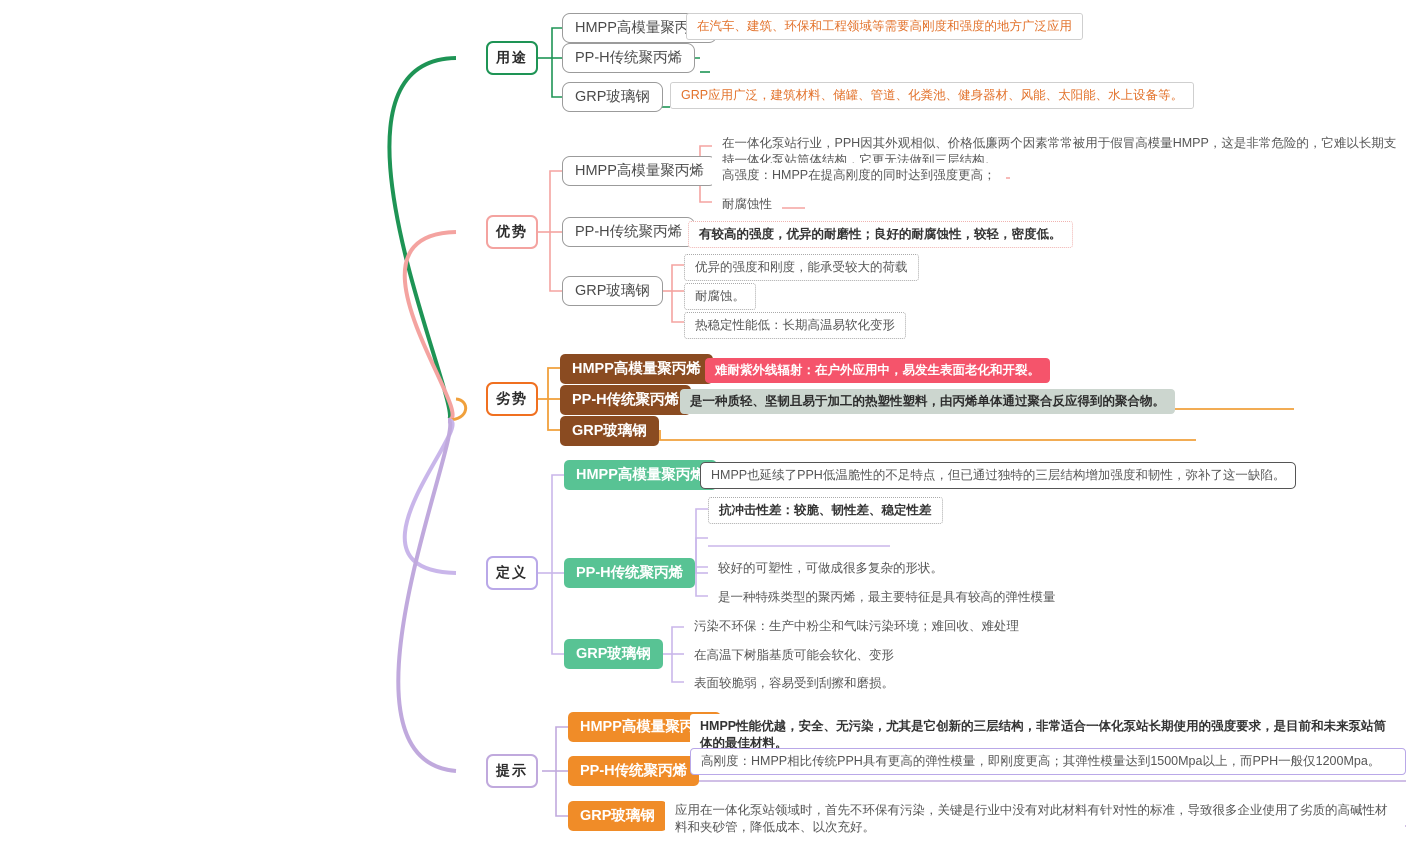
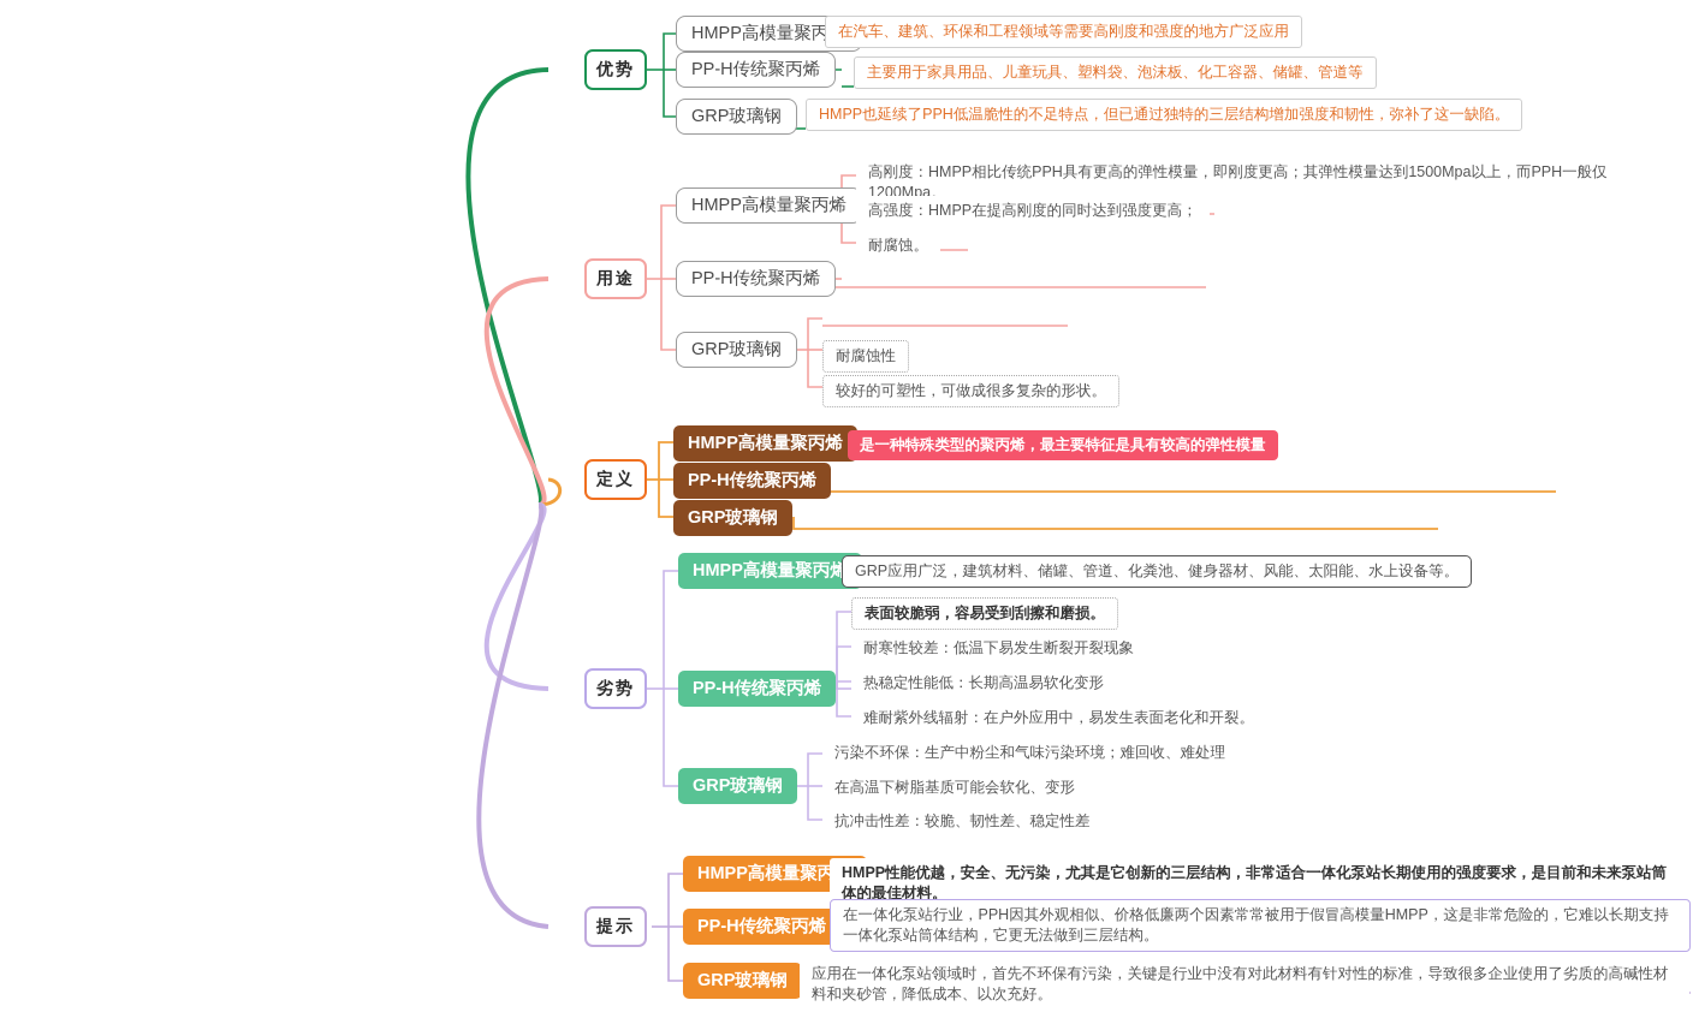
- 用途
+ 优势
  HMPP高模量聚丙
  PP-H传统聚丙烯
  GRP玻璃钢
  在汽车、建筑、环保和工程领域等需要高刚度和强度的地方广泛应用
+ 主要用于家具用品、儿童玩具、塑料袋、泡沫板、化工容器、储罐、管道等
- GRP应用广泛，建筑材料、储罐、管道、化粪池、健身器材、风能、太阳能、水上设备等。
+ HMPP也延续了PPH低温脆性的不足特点，但已通过独特的三层结构增加强度和韧性，弥补了这一缺陷。
- 优势
+ 用途
  HMPP高模量聚丙烯
  PP-H传统聚丙烯
  GRP玻璃钢
- 在一体化泵站行业，PPH因其外观相似、价格低廉两个因素常常被用于假冒高模量HMPP，这是非常危险的，它难以长期支持一体化泵站筒体结构，它更无法做到三层结构。
+ 高刚度：HMPP相比传统PPH具有更高的弹性模量，即刚度更高；其弹性模量达到1500Mpa以上，而PPH一般仅1200Mpa。
  高强度：HMPP在提高刚度的同时达到强度更高；
- 耐腐蚀性
+ 耐腐蚀。
- 有较高的强度，优异的耐磨性；良好的耐腐蚀性，较轻，密度低。
- 优异的强度和刚度，能承受较大的荷载
- 耐腐蚀。
+ 耐腐蚀性
- 热稳定性能低：长期高温易软化变形
+ 较好的可塑性，可做成很多复杂的形状。
- 劣势
+ 定义
  HMPP高模量聚丙烯
  PP-H传统聚丙烯
  GRP玻璃钢
- 难耐紫外线辐射：在户外应用中，易发生表面老化和开裂。
+ 是一种特殊类型的聚丙烯，最主要特征是具有较高的弹性模量
- 是一种质轻、坚韧且易于加工的热塑性塑料，由丙烯单体通过聚合反应得到的聚合物。
- 定义
+ 劣势
  HMPP高模量聚丙烯
  PP-H传统聚丙烯
  GRP玻璃钢
- HMPP也延续了PPH低温脆性的不足特点，但已通过独特的三层结构增加强度和韧性，弥补了这一缺陷。
+ GRP应用广泛，建筑材料、储罐、管道、化粪池、健身器材、风能、太阳能、水上设备等。
- 抗冲击性差：较脆、韧性差、稳定性差
+ 表面较脆弱，容易受到刮擦和磨损。
+ 耐寒性较差：低温下易发生断裂开裂现象
- 较好的可塑性，可做成很多复杂的形状。
+ 热稳定性能低：长期高温易软化变形
- 是一种特殊类型的聚丙烯，最主要特征是具有较高的弹性模量
+ 难耐紫外线辐射：在户外应用中，易发生表面老化和开裂。
  污染不环保：生产中粉尘和气味污染环境；难回收、难处理
  在高温下树脂基质可能会软化、变形
- 表面较脆弱，容易受到刮擦和磨损。
+ 抗冲击性差：较脆、韧性差、稳定性差
  提示
  HMPP高模量聚丙
  PP-H传统聚丙烯
  GRP玻璃钢
  HMPP性能优越，安全、无污染，尤其是它创新的三层结构，非常适合一体化泵站长期使用的强度要求，是目前和未来泵站筒体的最佳材料。
- 高刚度：HMPP相比传统PPH具有更高的弹性模量，即刚度更高；其弹性模量达到1500Mpa以上，而PPH一般仅1200Mpa。
+ 在一体化泵站行业，PPH因其外观相似、价格低廉两个因素常常被用于假冒高模量HMPP，这是非常危险的，它难以长期支持一体化泵站筒体结构，它更无法做到三层结构。
  应用在一体化泵站领域时，首先不环保有污染，关键是行业中没有对此材料有针对性的标准，导致很多企业使用了劣质的高碱性材料和夹砂管，降低成本、以次充好。
